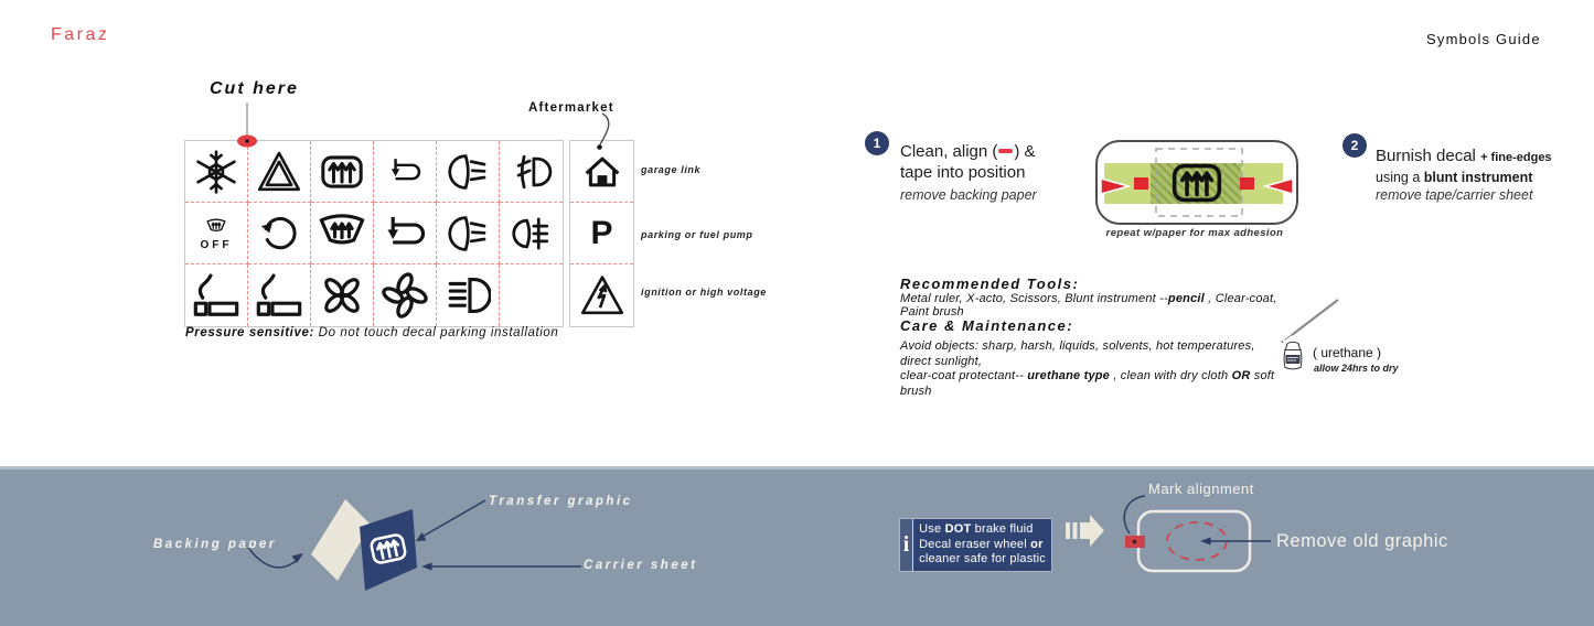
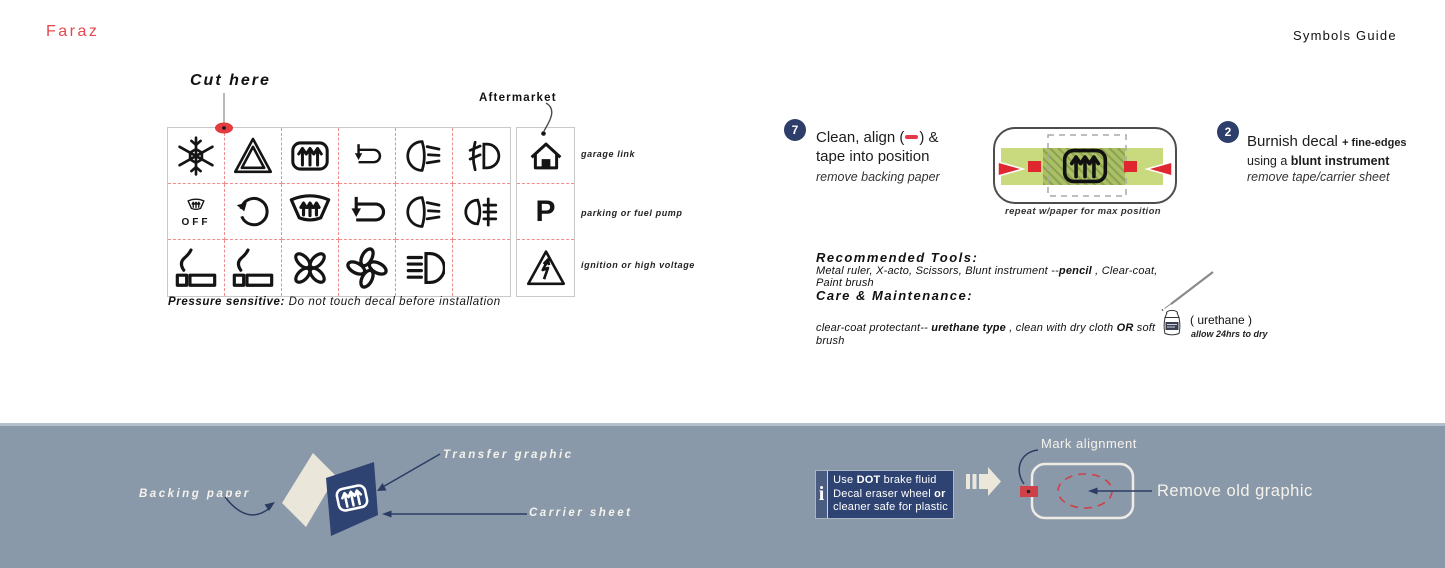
  Faraz
  Symbols Guide
  Cut here
  Aftermarket
  OFF
  P
  garage link
  parking or fuel pump
  ignition or high voltage
- Pressure sensitive: Do not touch decal parking installation
+ Pressure sensitive: Do not touch decal before installation
- 1
+ 7
  Clean, align ( ) &
  tape into position
  remove backing paper
- repeat w/paper for max adhesion
+ repeat w/paper for max position
  2
  Burnish decal + fine-edges
  using a blunt instrument
  remove tape/carrier sheet
  Recommended Tools:
  Metal ruler, X-acto, Scissors, Blunt instrument --pencil , Clear-coat, Paint brush
  Care & Maintenance:
- Avoid objects: sharp, harsh, liquids, solvents, hot temperatures, direct sunlight,
  clear-coat protectant-- urethane type , clean with dry cloth OR soft brush
  ( urethane )
  allow 24hrs to dry
  Backing paper
  Transfer graphic
  Carrier sheet
  i
  Use DOT brake fluid
  Decal eraser wheel or
  cleaner safe for plastic
  Mark alignment
  Remove old graphic
